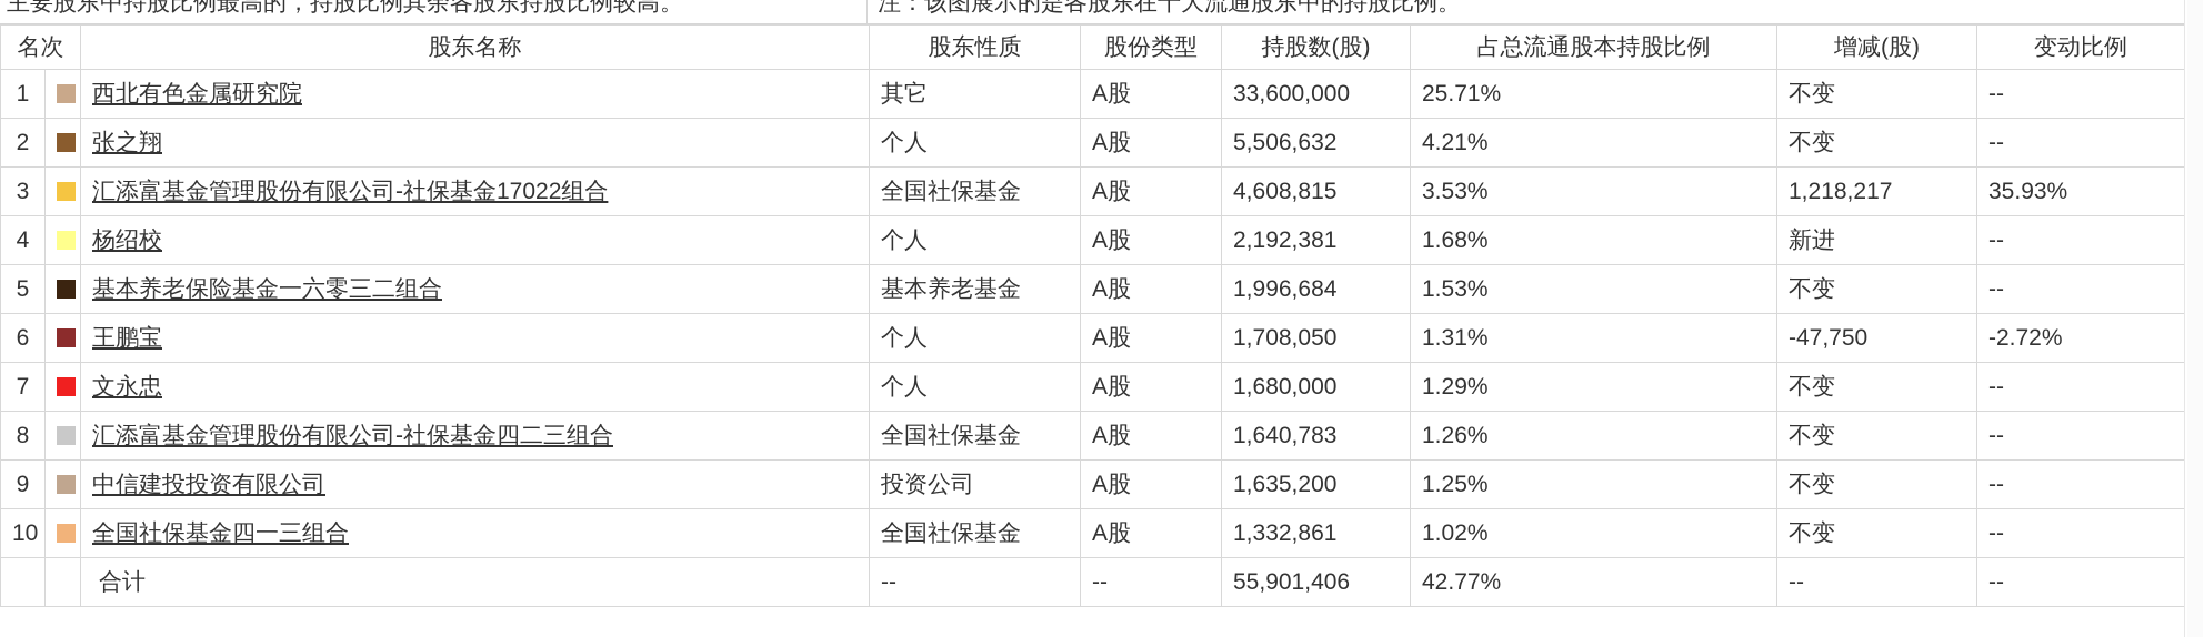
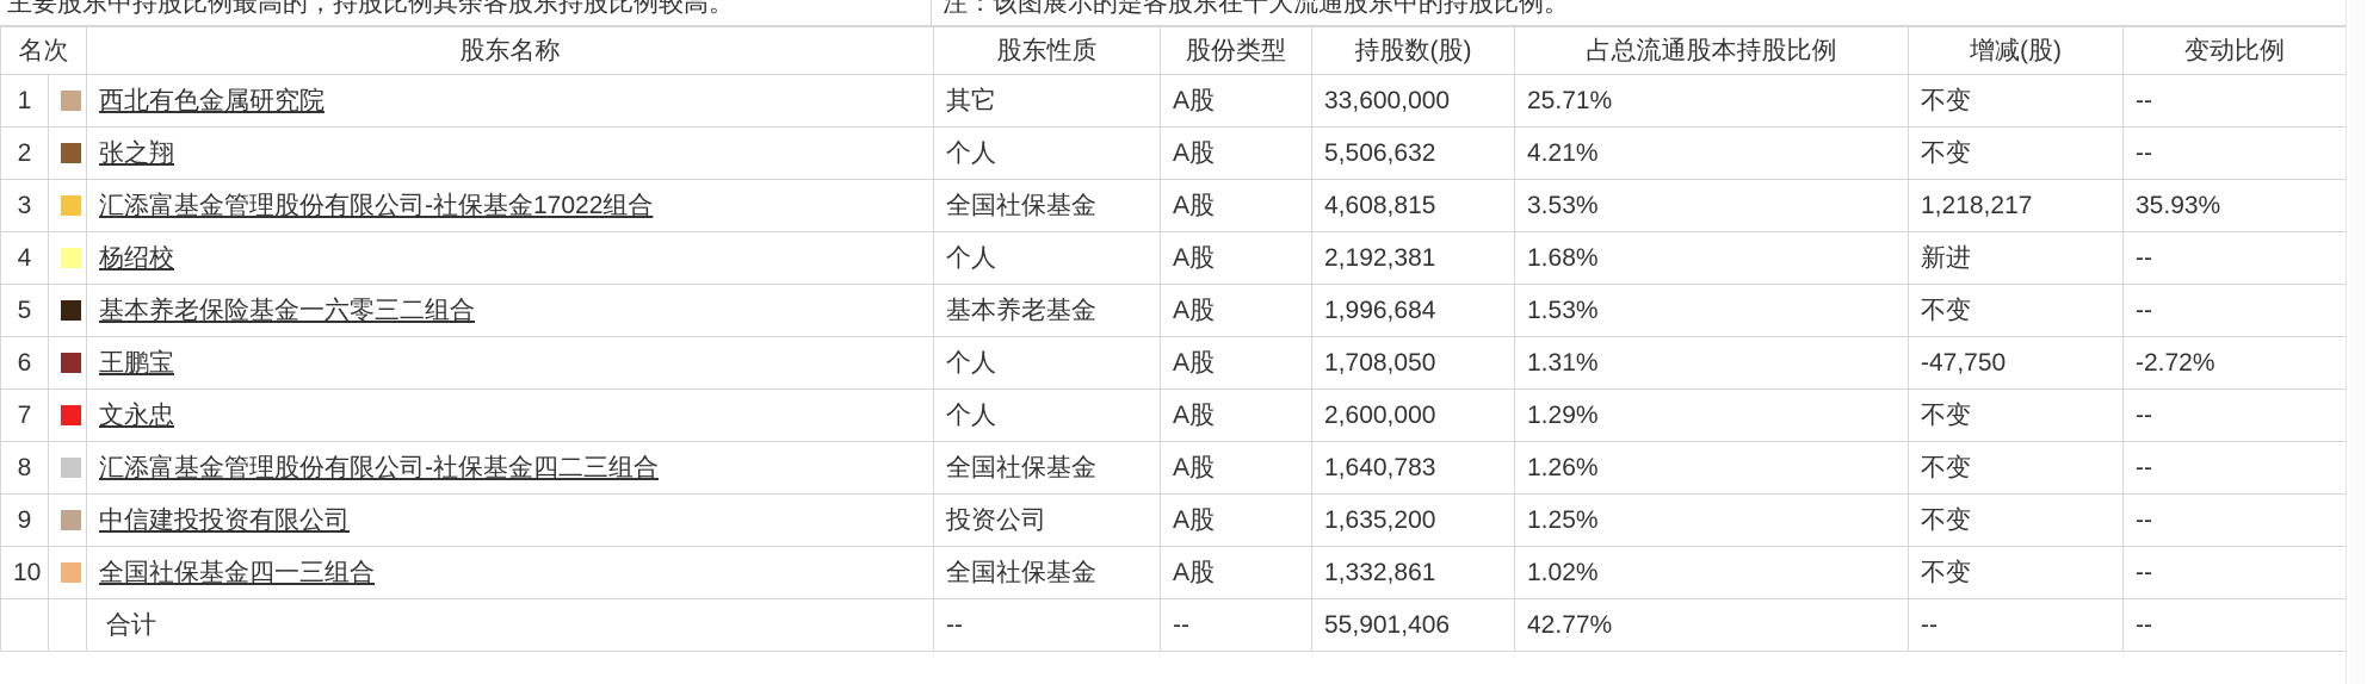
  主要股东中持股比例最高的，持股比例其余各股东持股比例较高。
  注：该图展示的是各股东在十大流通股东中的持股比例。
  名次	股东名称	股东性质	股份类型	持股数(股)	占总流通股本持股比例	增减(股)	变动比例
  1		西北有色金属研究院	其它	A股	33,600,000	25.71%	不变	--
  2		张之翔	个人	A股	5,506,632	4.21%	不变	--
  3		汇添富基金管理股份有限公司-社保基金17022组合	全国社保基金	A股	4,608,815	3.53%	1,218,217	35.93%
  4		杨绍校	个人	A股	2,192,381	1.68%	新进	--
  5		基本养老保险基金一六零三二组合	基本养老基金	A股	1,996,684	1.53%	不变	--
  6		王鹏宝	个人	A股	1,708,050	1.31%	-47,750	-2.72%
- 7		文永忠	个人	A股	1,680,000	1.29%	不变	--
+ 7		文永忠	个人	A股	2,600,000	1.29%	不变	--
  8		汇添富基金管理股份有限公司-社保基金四二三组合	全国社保基金	A股	1,640,783	1.26%	不变	--
  9		中信建投投资有限公司	投资公司	A股	1,635,200	1.25%	不变	--
  10		全国社保基金四一三组合	全国社保基金	A股	1,332,861	1.02%	不变	--
  		合计	--	--	55,901,406	42.77%	--	--
